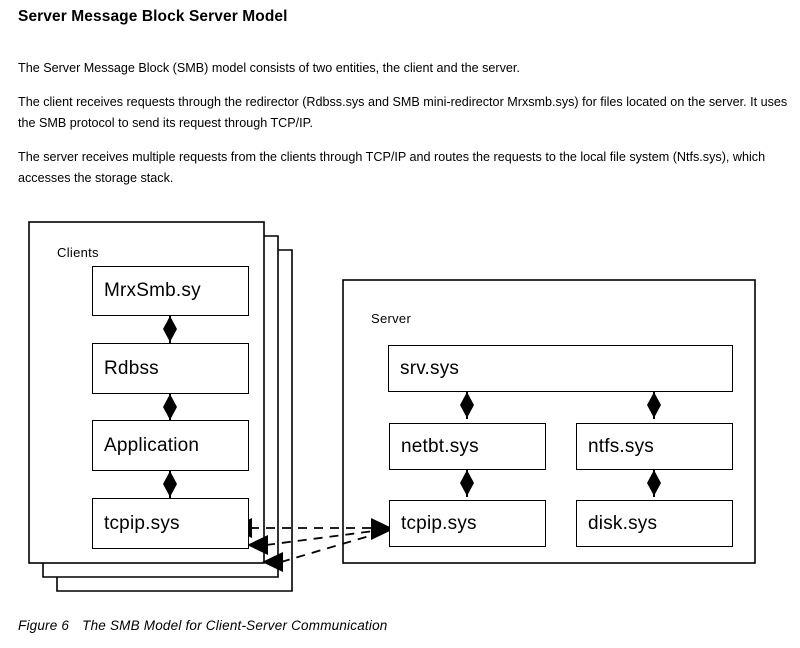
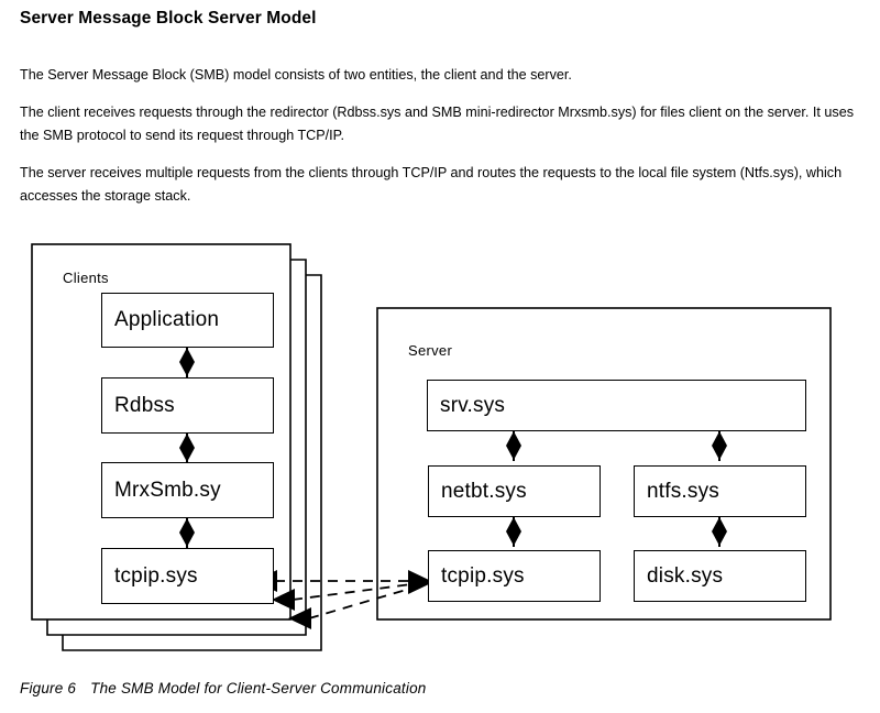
  Server Message Block Server Model
  The Server Message Block (SMB) model consists of two entities, the client and the server.
- The client receives requests through the redirector (Rdbss.sys and SMB mini-redirector Mrxsmb.sys) for files located on the server. It uses the SMB protocol to send its request through TCP/IP.
+ The client receives requests through the redirector (Rdbss.sys and SMB mini-redirector Mrxsmb.sys) for files client on the server. It uses the SMB protocol to send its request through TCP/IP.
  The server receives multiple requests from the clients through TCP/IP and routes the requests to the local file system (Ntfs.sys), which accesses the storage stack.
  Clients
  Server
- MrxSmb.sy
+ Application
  Rdbss
- Application
+ MrxSmb.sy
  tcpip.sys
  srv.sys
  netbt.sys
  ntfs.sys
  tcpip.sys
  disk.sys
  Figure 6 The SMB Model for Client-Server Communication
